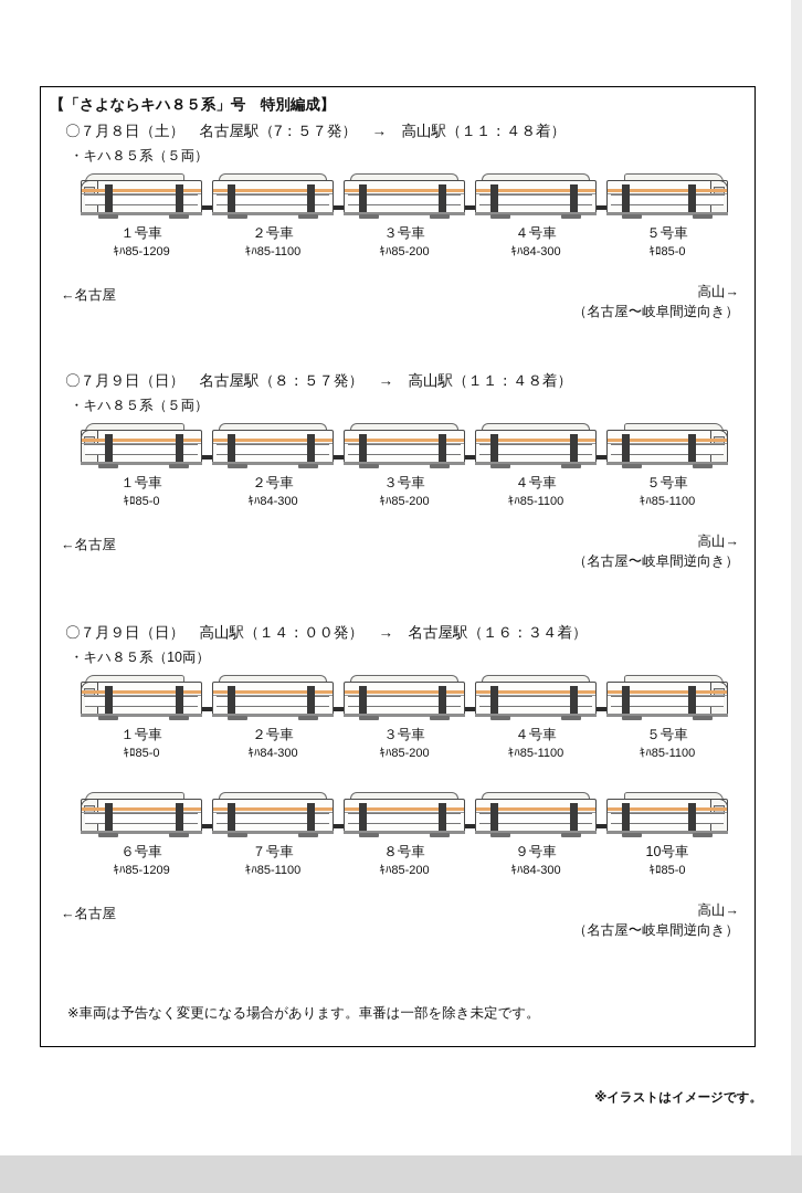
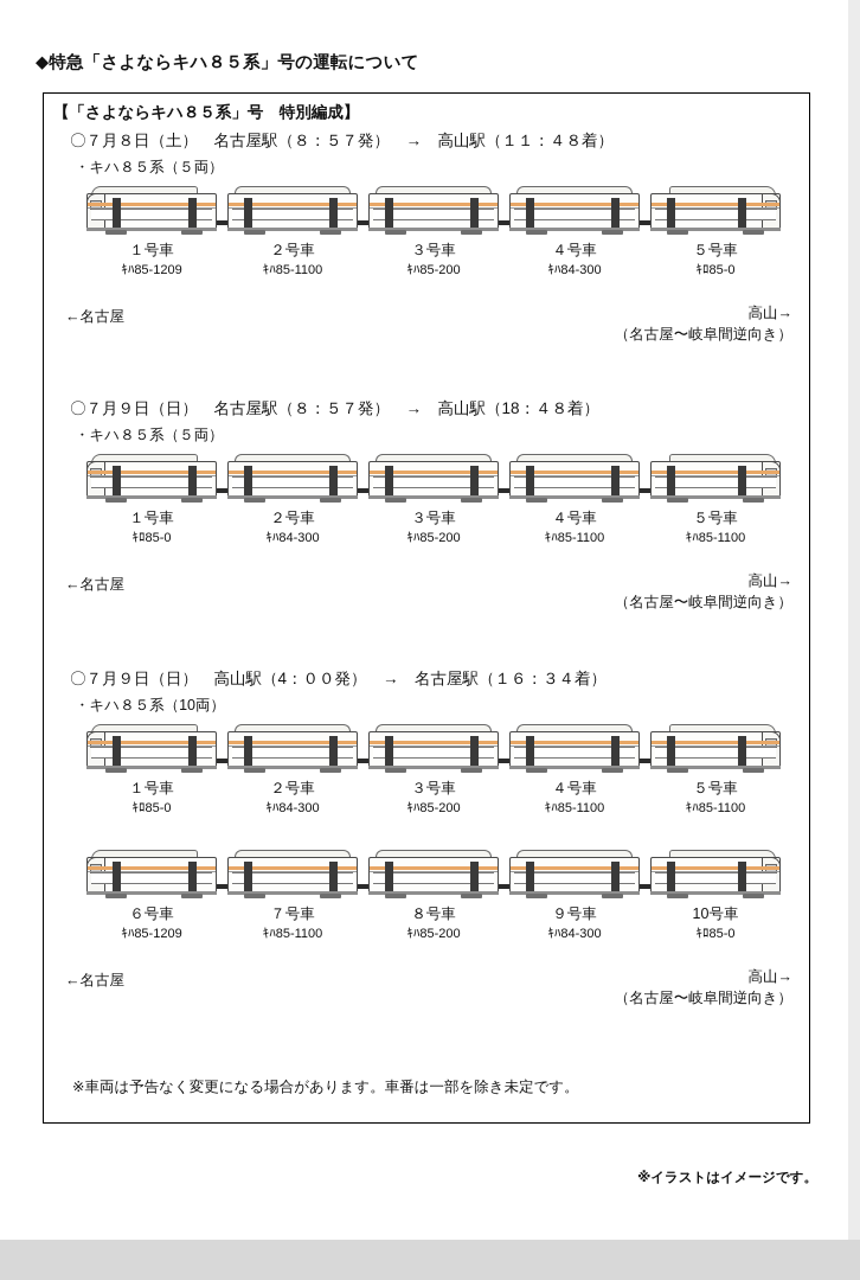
+ ◆特急「さよならキハ８５系」号の運転について
  【「さよならキハ８５系」号 特別編成】
- 〇７月８日（土） 名古屋駅（7：５７発） → 高山駅（１１：４８着）
+ 〇７月８日（土） 名古屋駅（８：５７発） → 高山駅（１１：４８着）
  ・キハ８５系（５両）
  １号車
  ｷﾊ85-1209
  ２号車
  ｷﾊ85-1100
  ３号車
  ｷﾊ85-200
  ４号車
  ｷﾊ84-300
  ５号車
  ｷﾛ85-0
  ←名古屋
  高山→
  （名古屋〜岐阜間逆向き）
- 〇７月９日（日） 名古屋駅（８：５７発） → 高山駅（１１：４８着）
+ 〇７月９日（日） 名古屋駅（８：５７発） → 高山駅（18：４８着）
  ・キハ８５系（５両）
  １号車
  ｷﾛ85-0
  ２号車
  ｷﾊ84-300
  ３号車
  ｷﾊ85-200
  ４号車
  ｷﾊ85-1100
  ５号車
  ｷﾊ85-1100
  ←名古屋
  高山→
  （名古屋〜岐阜間逆向き）
- 〇７月９日（日） 高山駅（１４：００発） → 名古屋駅（１６：３４着）
+ 〇７月９日（日） 高山駅（4：００発） → 名古屋駅（１６：３４着）
  ・キハ８５系（10両）
  １号車
  ｷﾛ85-0
  ２号車
  ｷﾊ84-300
  ３号車
  ｷﾊ85-200
  ４号車
  ｷﾊ85-1100
  ５号車
  ｷﾊ85-1100
  ６号車
  ｷﾊ85-1209
  ７号車
  ｷﾊ85-1100
  ８号車
  ｷﾊ85-200
  ９号車
  ｷﾊ84-300
  10号車
  ｷﾛ85-0
  ←名古屋
  高山→
  （名古屋〜岐阜間逆向き）
  ※車両は予告なく変更になる場合があります。車番は一部を除き未定です。
  ※イラストはイメージです。
